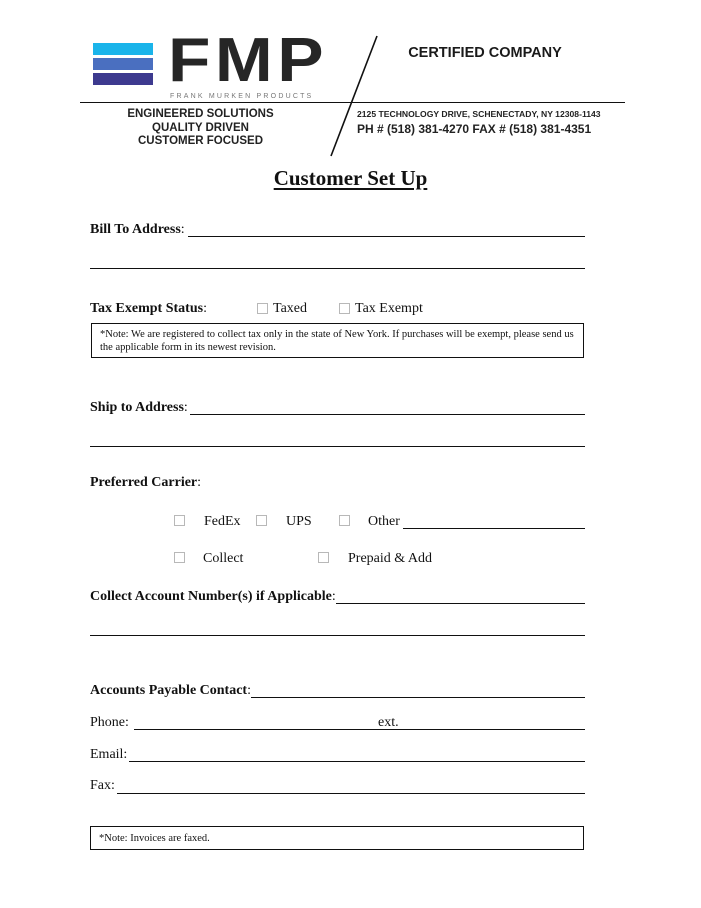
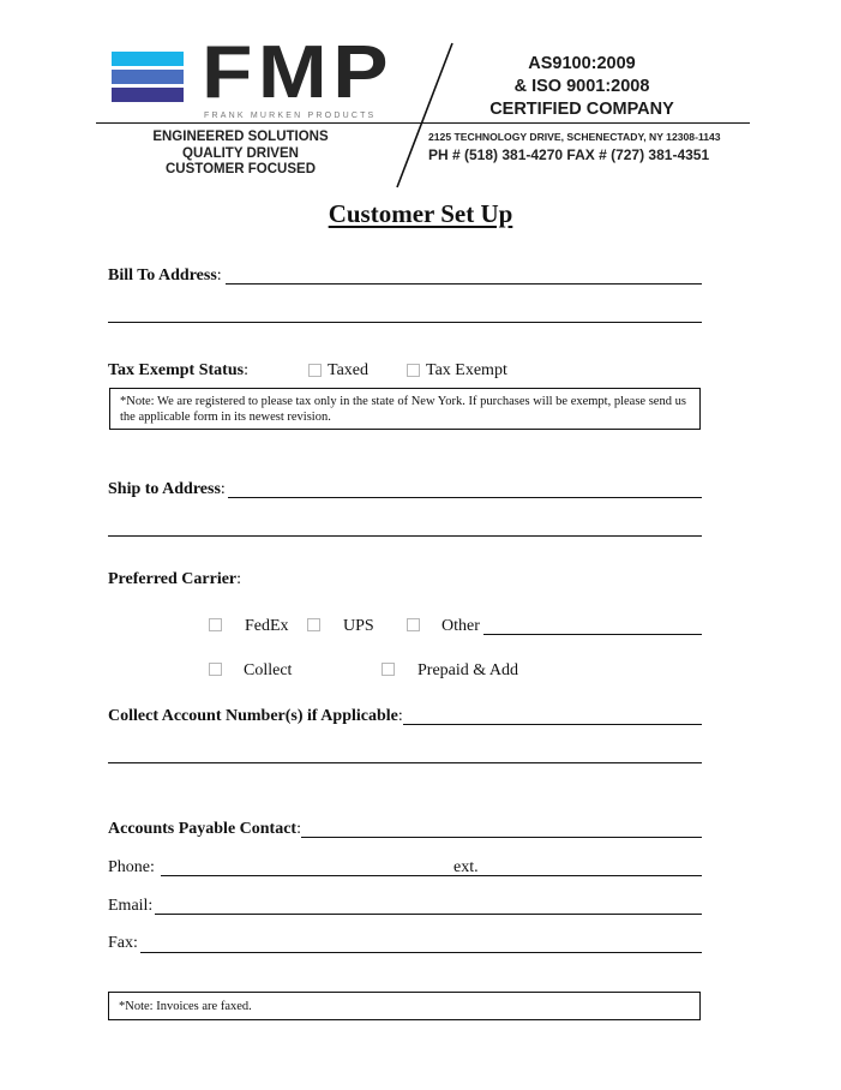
  FMP
  ENGINEERED SOLUTIONS
  QUALITY DRIVEN
  CUSTOMER FOCUSED
+ AS9100:2009
+ & ISO 9001:2008
  CERTIFIED COMPANY
  2125 TECHNOLOGY DRIVE, SCHENECTADY, NY 12308-1143
- PH # (518) 381-4270 FAX # (518) 381-4351
+ PH # (518) 381-4270 FAX # (727) 381-4351
  Customer Set Up
  Bill To Address:
  Tax Exempt Status:
  Taxed
  Tax Exempt
- *Note: We are registered to collect tax only in the state of New York. If purchases will be exempt, please send us the applicable form in its newest revision.
+ *Note: We are registered to please tax only in the state of New York. If purchases will be exempt, please send us the applicable form in its newest revision.
  Ship to Address:
  Preferred Carrier:
  FedEx
  UPS
  Other
  Collect
  Prepaid & Add
  Collect Account Number(s) if Applicable:
  Accounts Payable Contact:
  Phone:
  ext.
  Email:
  Fax:
  *Note: Invoices are faxed.
